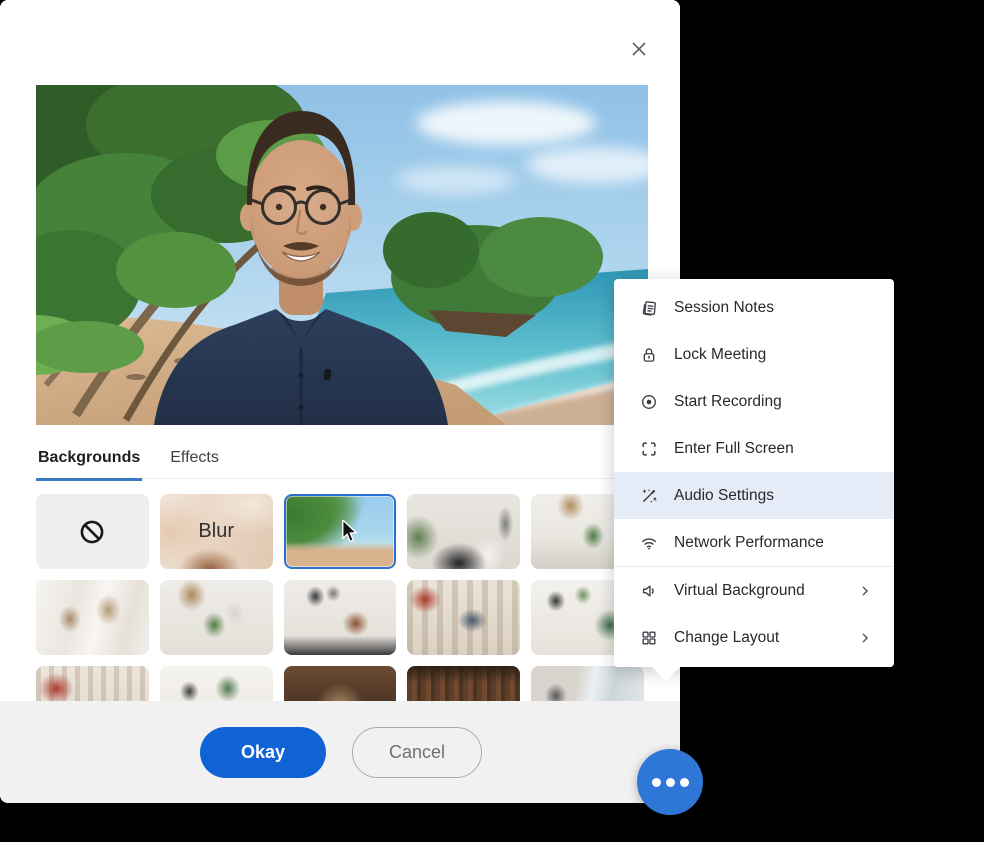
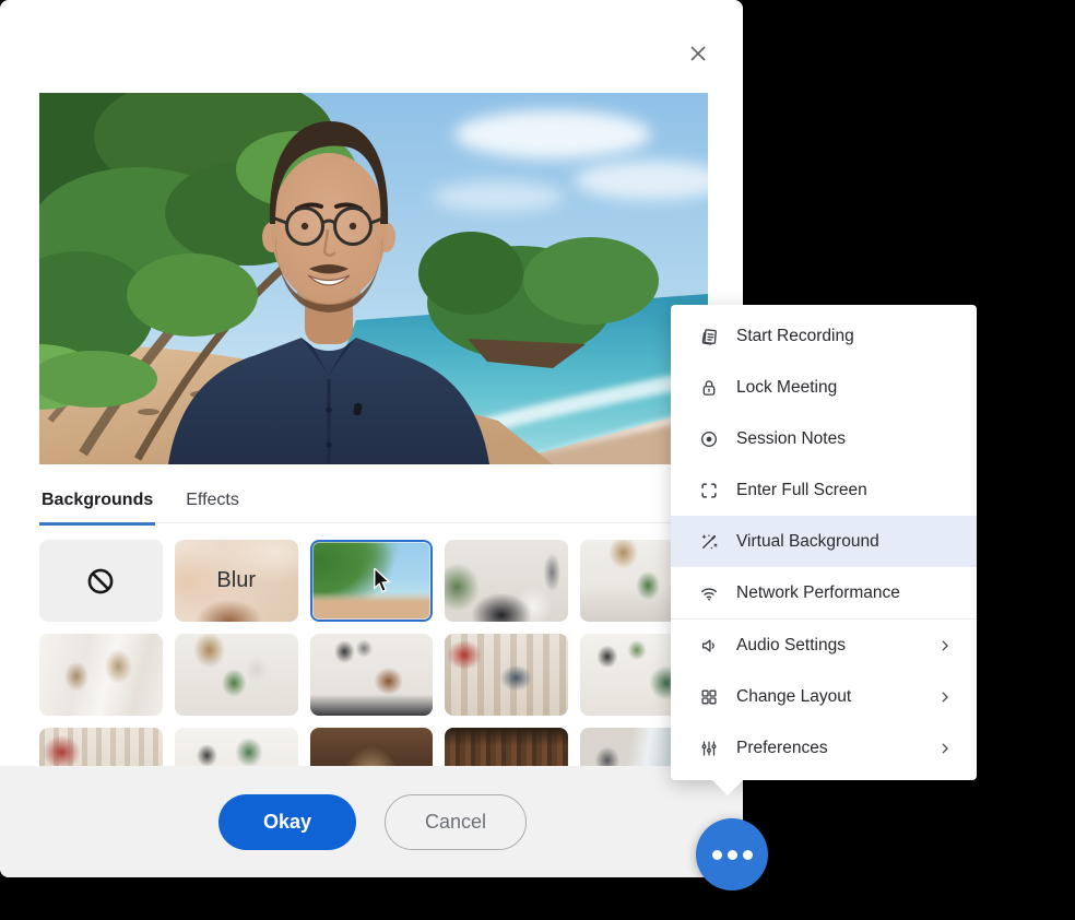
  Backgrounds
  Effects
  Blur
  Okay
  Cancel
- Session Notes
+ Start Recording
  Lock Meeting
- Start Recording
+ Session Notes
  Enter Full Screen
- Audio Settings
+ Virtual Background
  Network Performance
- Virtual Background
+ Audio Settings
  Change Layout
+ Preferences
